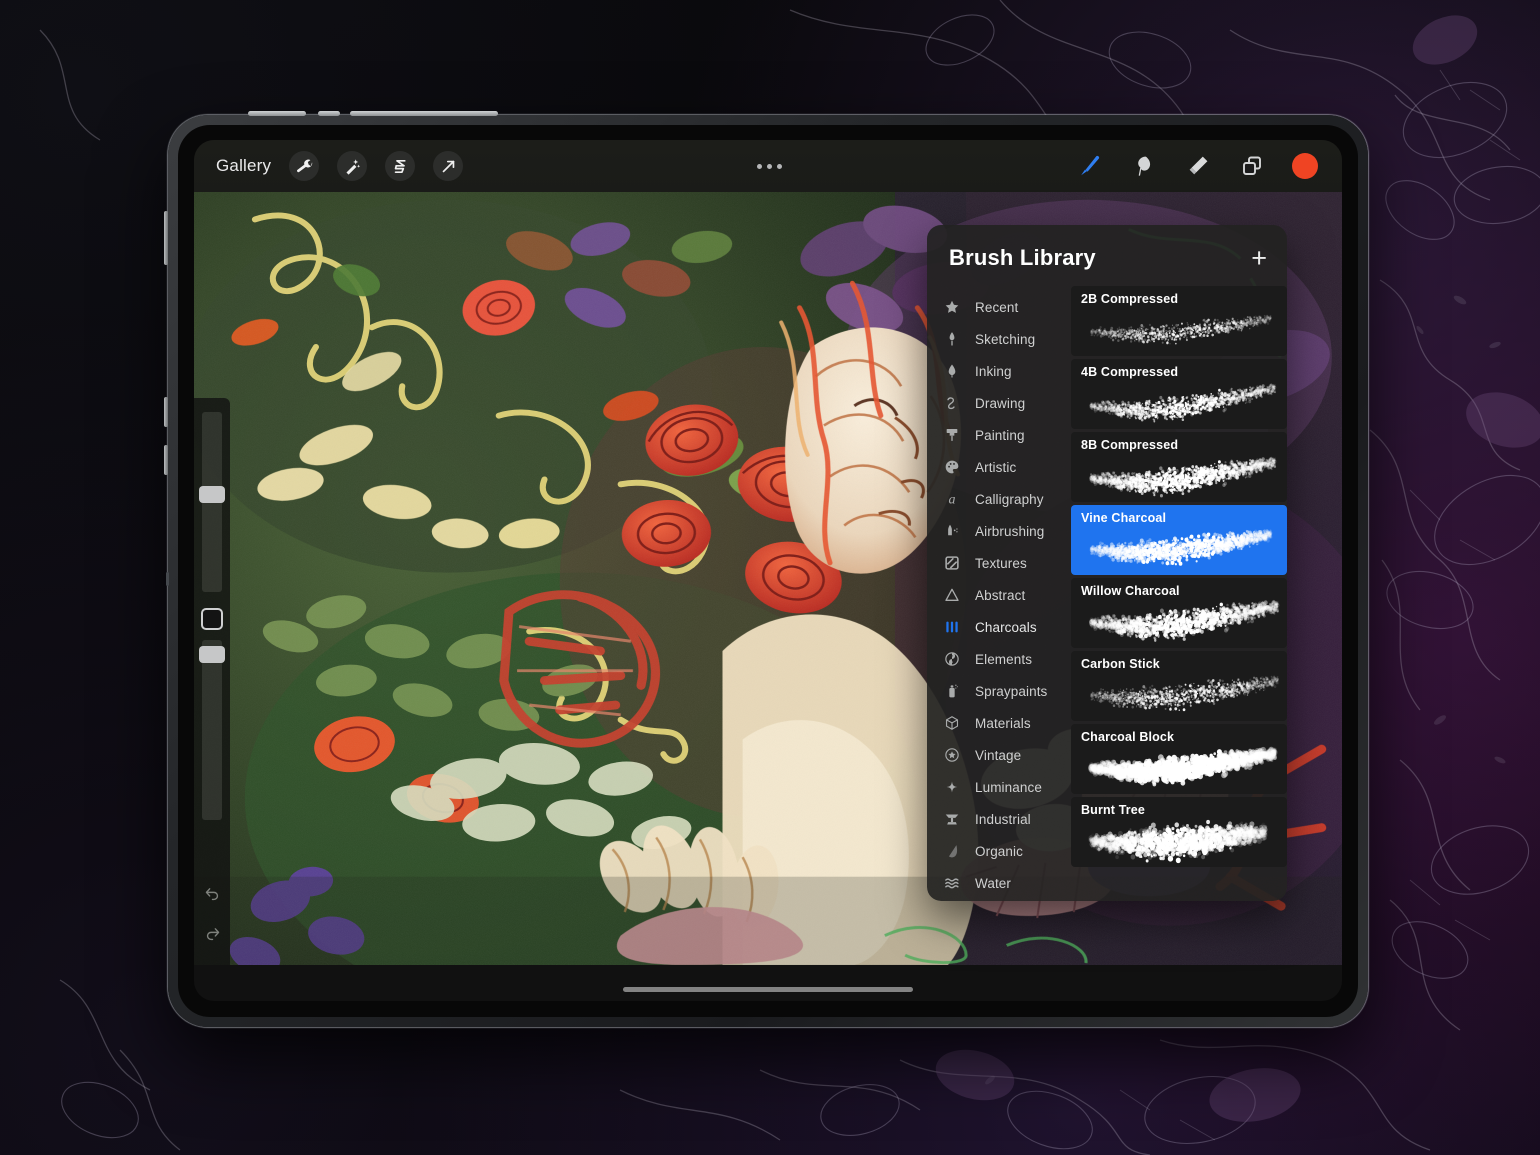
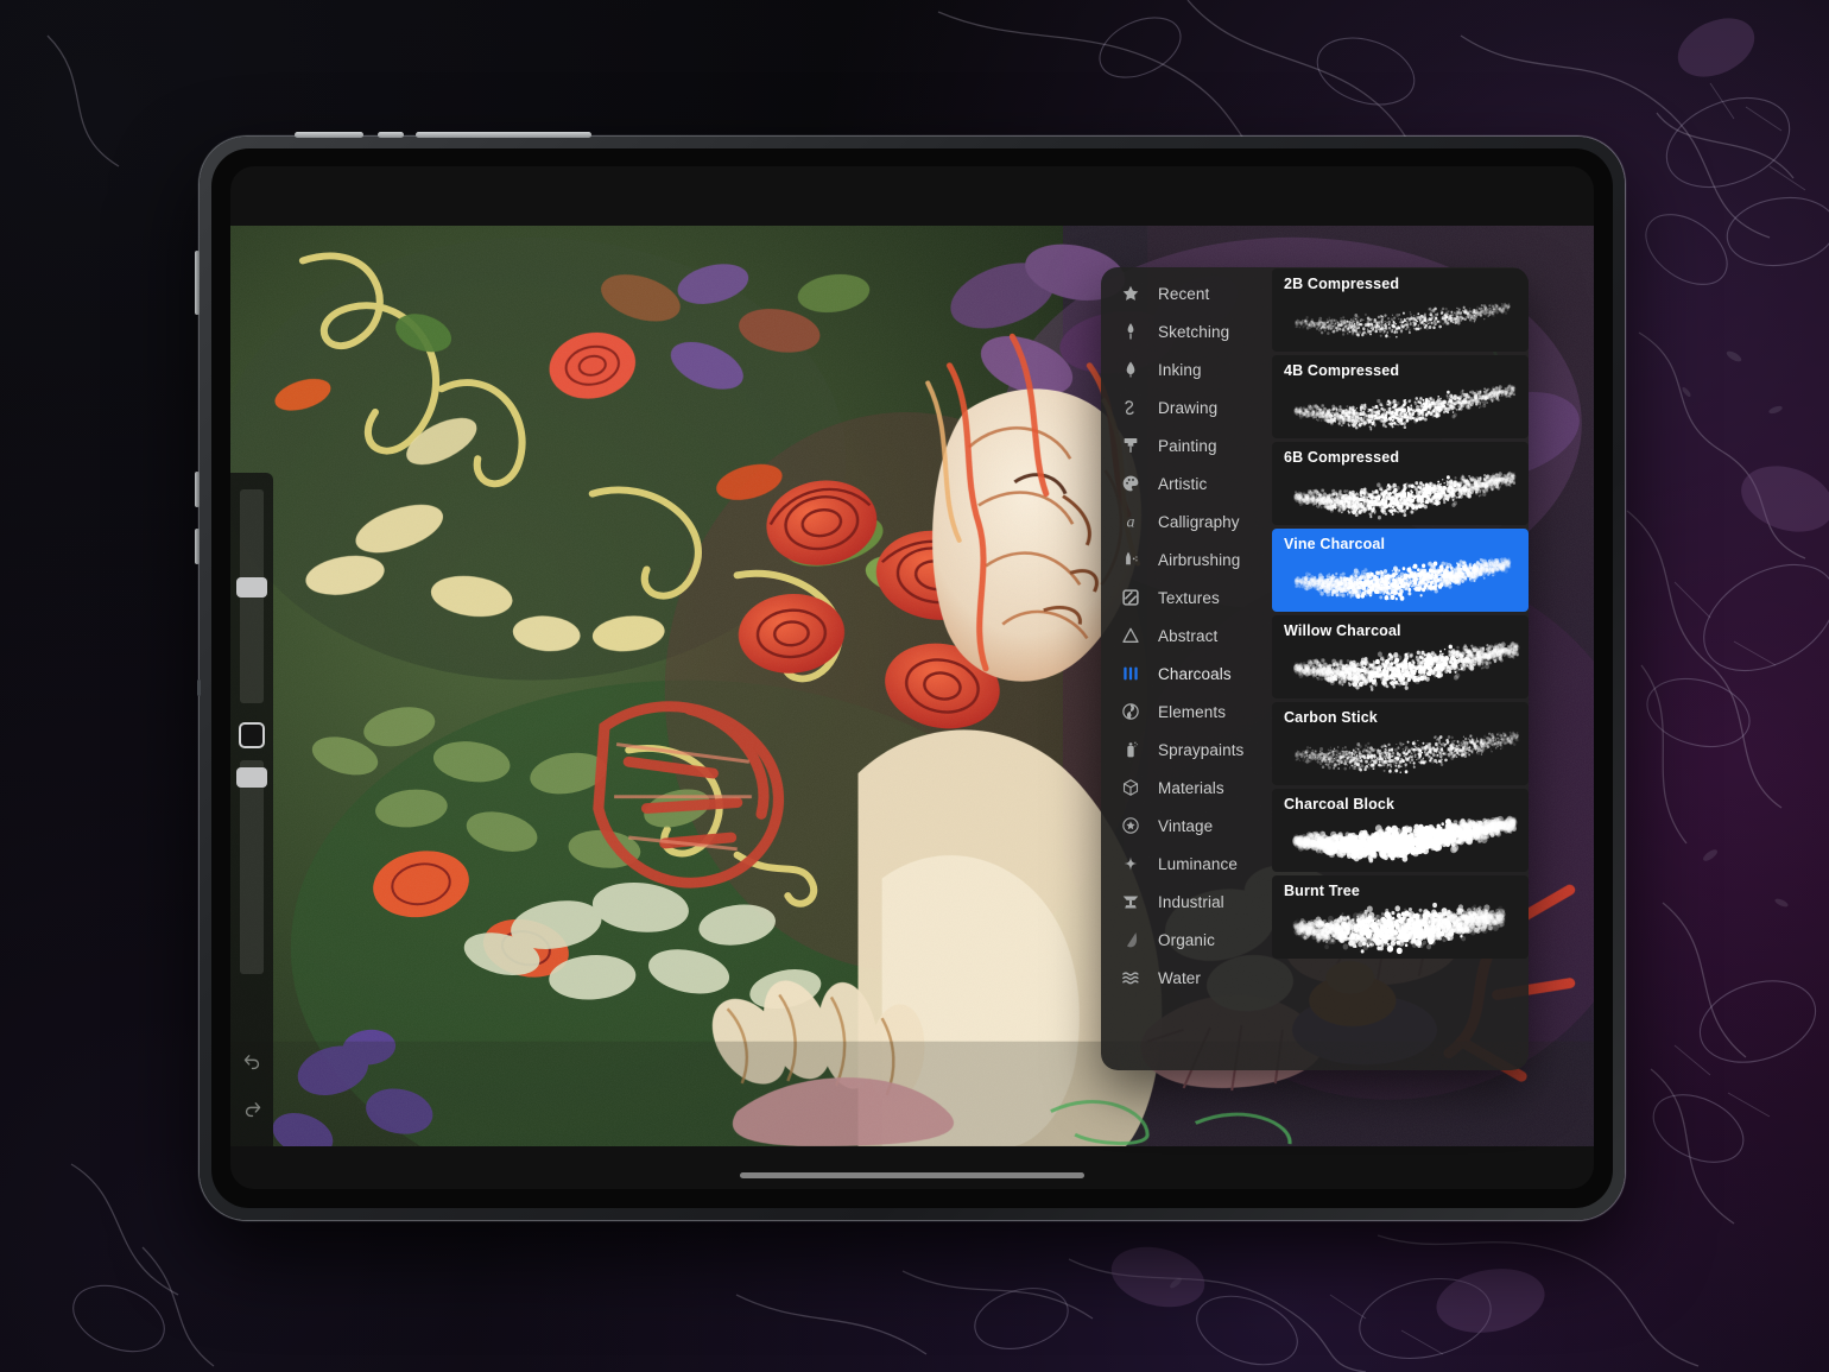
- Gallery
- Brush Library
- +
  Recent
  Sketching
  Inking
  Drawing
  Painting
  Artistic
  a
  Calligraphy
  Airbrushing
  Textures
  Abstract
  Charcoals
  Elements
  Spraypaints
  Materials
  Vintage
  Luminance
  Industrial
  Organic
  Water
  2B Compressed
  4B Compressed
- 8B Compressed
+ 6B Compressed
  Vine Charcoal
  Willow Charcoal
  Carbon Stick
  Charcoal Block
  Burnt Tree
